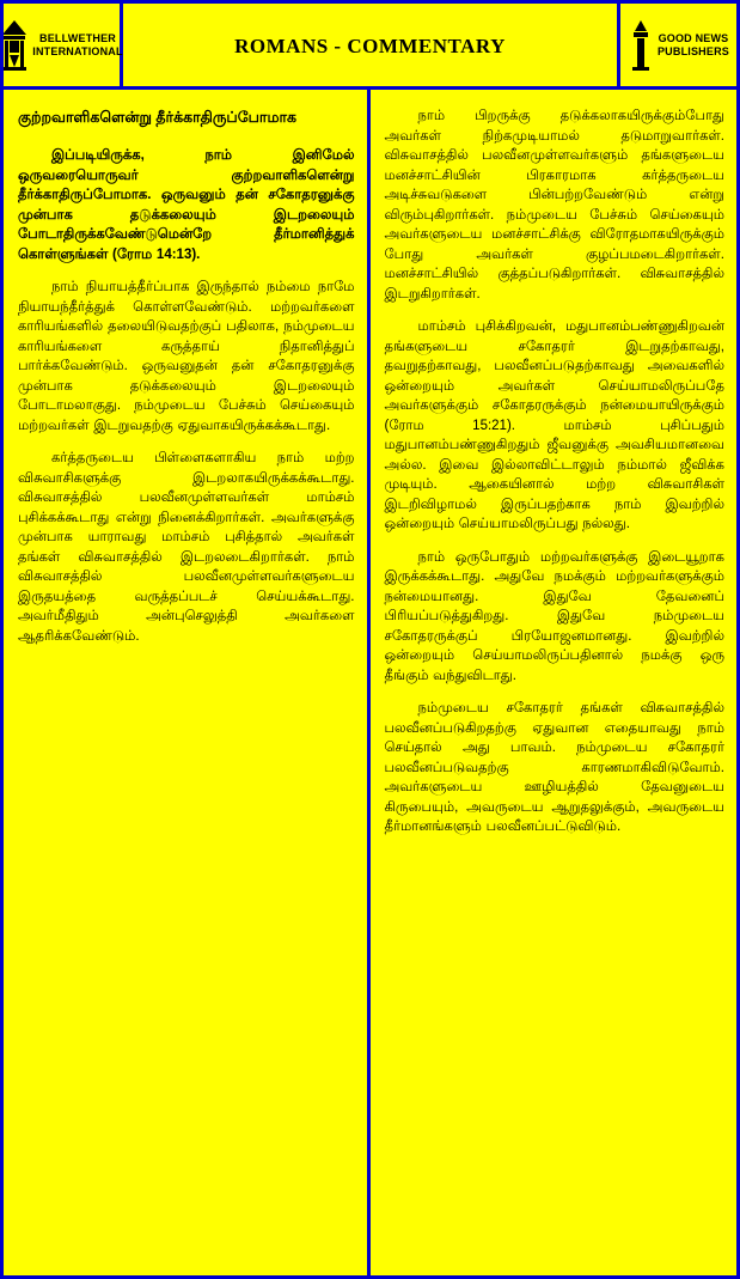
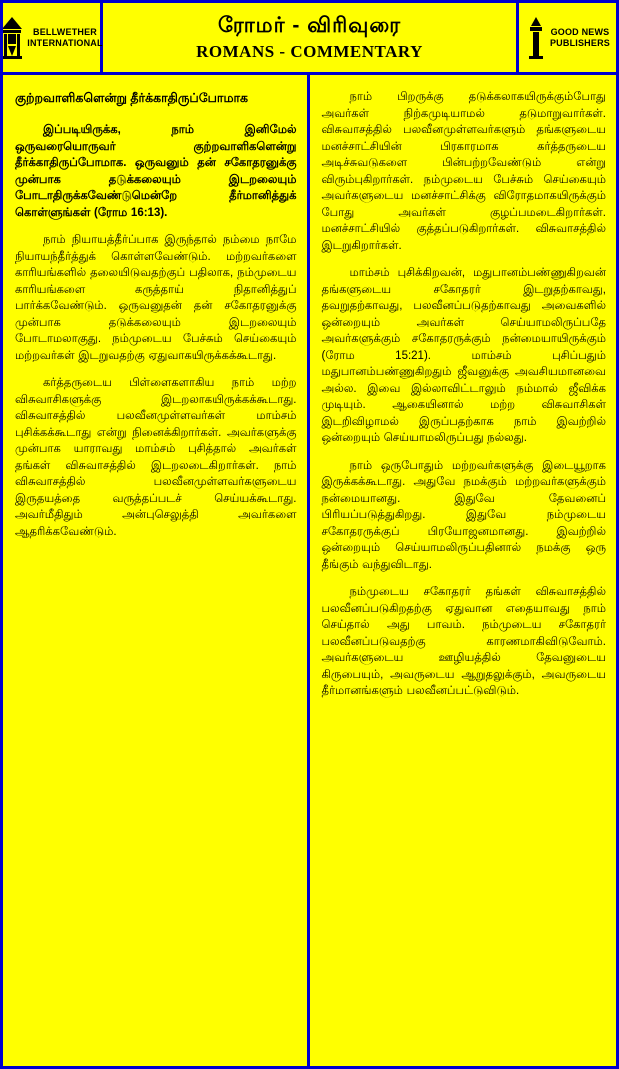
  BELLWETHER
  INTERNATIONAL
+ ரோமர் - விரிவுரை
  ROMANS - COMMENTARY
  GOOD NEWS
  PUBLISHERS
  குற்றவாளிகளென்று தீர்க்காதிருப்போமாக
- இப்படியிருக்க, நாம் இனிமேல் ஒருவரையொருவர் குற்றவாளிகளென்று தீர்க்காதிருப்போமாக. ஒருவனும் தன் சகோதரனுக்கு முன்பாக தடுக்கலையும் இடறலையும் போடாதிருக்கவேண்டுமென்றே தீர்மானித்துக் கொள்ளுங்கள் (ரோம 14:13).
+ இப்படியிருக்க, நாம் இனிமேல் ஒருவரையொருவர் குற்றவாளிகளென்று தீர்க்காதிருப்போமாக. ஒருவனும் தன் சகோதரனுக்கு முன்பாக தடுக்கலையும் இடறலையும் போடாதிருக்கவேண்டுமென்றே தீர்மானித்துக் கொள்ளுங்கள் (ரோம 16:13).
  நாம் நியாயத்தீர்ப்பாக இருந்தால் நம்மை நாமே நியாயந்தீர்த்துக் கொள்ளவேண்டும். மற்றவர்களை காரியங்களில் தலையிடுவதற்குப் பதிலாக, நம்முடைய காரியங்களை கருத்தாய் நிதானித்துப் பார்க்கவேண்டும். ஒருவனுதன் தன் சகோதரனுக்கு முன்பாக தடுக்கலையும் இடறலையும் போடாமலாகுது. நம்முடைய பேச்சும் செய்கையும் மற்றவர்கள் இடறுவதற்கு ஏதுவாகயிருக்கக்கூடாது.
  கர்த்தருடைய பிள்ளைகளாகிய நாம் மற்ற விசுவாசிகளுக்கு இடறலாகயிருக்கக்கூடாது. விசுவாசத்தில் பலவீனமுள்ளவர்கள் மாம்சம் புசிக்கக்கூடாது என்று நினைக்கிறார்கள். அவர்களுக்கு முன்பாக யாராவது மாம்சம் புசித்தால் அவர்கள் தங்கள் விசுவாசத்தில் இடறலடைகிறார்கள். நாம் விசுவாசத்தில் பலவீனமுள்ளவர்களுடைய இருதயத்தை வருத்தப்படச் செய்யக்கூடாது. அவர்மீதிதும் அன்புசெலுத்தி அவர்களை ஆதரிக்கவேண்டும்.
  நாம் பிறருக்கு தடுக்கலாகயிருக்கும்போது அவர்கள் நிற்கமுடியாமல் தடுமாறுவார்கள். விசுவாசத்தில் பலவீனமுள்ளவர்களும் தங்களுடைய மனச்சாட்சியின் பிரகாரமாக கர்த்தருடைய அடிச்சுவடுகளை பின்பற்றவேண்டும் என்று விரும்புகிறார்கள். நம்முடைய பேச்சும் செய்கையும் அவர்களுடைய மனச்சாட்சிக்கு விரோதமாகயிருக்கும் போது அவர்கள் குழப்பமடைகிறார்கள். மனச்சாட்சியில் குத்தப்படுகிறார்கள். விசுவாசத்தில் இடறுகிறார்கள்.
  மாம்சம் புசிக்கிறவன், மதுபானம்பண்ணுகிறவன் தங்களுடைய சகோதரர் இடறுதற்காவது, தவறுதற்காவது, பலவீனப்படுதற்காவது அவைகளில் ஒன்றையும் அவர்கள் செய்யாமலிருப்பதே அவர்களுக்கும் சகோதரருக்கும் நன்மையாயிருக்கும் (ரோம 15:21). மாம்சம் புசிப்பதும் மதுபானம்பண்ணுகிறதும் ஜீவனுக்கு அவசியமானவை அல்ல. இவை இல்லாவிட்டாலும் நம்மால் ஜீவிக்க முடியும். ஆகையினால் மற்ற விசுவாசிகள் இடறிவிழாமல் இருப்பதற்காக நாம் இவற்றில் ஒன்றையும் செய்யாமலிருப்பது நல்லது.
  நாம் ஒருபோதும் மற்றவர்களுக்கு இடையூறாக இருக்கக்கூடாது. அதுவே நமக்கும் மற்றவர்களுக்கும் நன்மையானது. இதுவே தேவனைப் பிரியப்படுத்துகிறது. இதுவே நம்முடைய சகோதரருக்குப் பிரயோஜனமானது. இவற்றில் ஒன்றையும் செய்யாமலிருப்பதினால் நமக்கு ஒரு தீங்கும் வந்துவிடாது.
  நம்முடைய சகோதரர் தங்கள் விசுவாசத்தில் பலவீனப்படுகிறதற்கு ஏதுவான எதையாவது நாம் செய்தால் அது பாவம். நம்முடைய சகோதரர் பலவீனப்படுவதற்கு காரணமாகிவிடுவோம். அவர்களுடைய ஊழியத்தில் தேவனுடைய கிருபையும், அவருடைய ஆறுதலுக்கும், அவருடைய தீர்மானங்களும் பலவீனப்பட்டுவிடும்.
